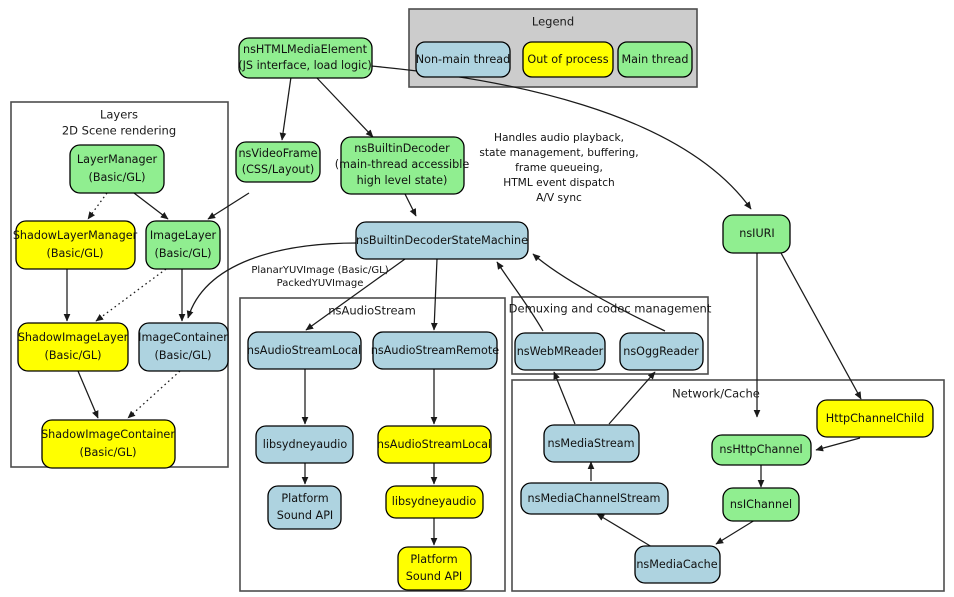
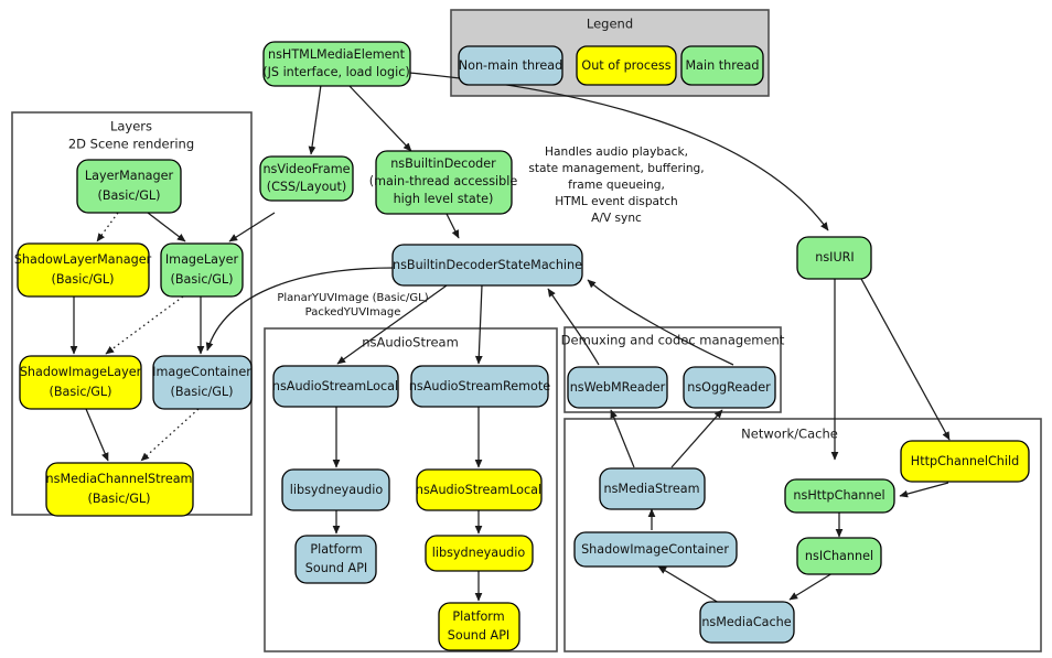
  Legend
  Layers
  2D Scene rendering
  nsAudioStream
  Demuxing and codc management
  Network/Cache
  PlanarYUVImage (Basic/GL)
  PackedYUVImage
  Handles audio playback,
  state management, buffering,
  frame queueing,
  HTML event dispatch
  A/V sync
  Non-main thread
  Out of process
  Main thread
  nsHTMLMediaElement
  (JS interface, load logic)
  nsVideoFrame
  (CSS/Layout)
  nsBuiltinDecoder
  (main-thread accessible
  high level state)
  nsBuiltinDecoderStateMachine
  nsIURI
  LayerManager
  (Basic/GL)
  ShadowLayerManager
  (Basic/GL)
  ImageLayer
  (Basic/GL)
  ShadowImageLayer
  (Basic/GL)
  ImageContainer
  (Basic/GL)
- ShadowImageContainer
+ nsMediaChannelStream
  (Basic/GL)
  nsAudioStreamLocal
  libsydneyaudio
  Platform
  Sound API
  nsAudioStreamRemote
  nsAudioStreamLocal
  libsydneyaudio
  Platform
  Sound API
  nsWebMReader
  nsOggReader
  nsMediaStream
- nsMediaChannelStream
+ ShadowImageContainer
  nsMediaCache
  HttpChannelChild
  nsHttpChannel
  nsIChannel
